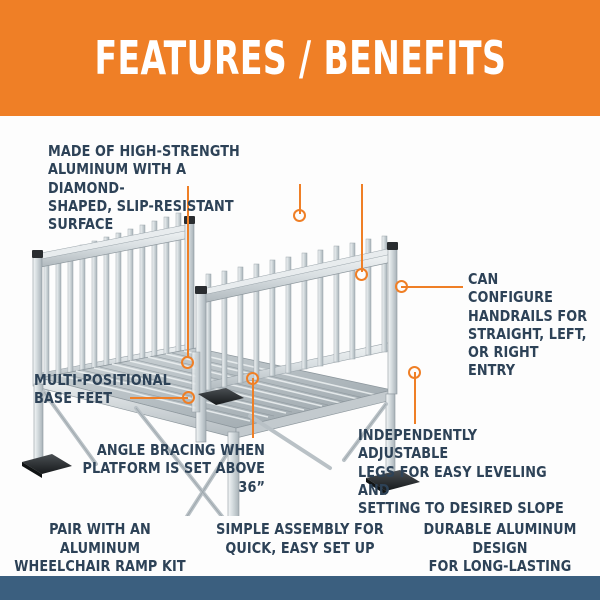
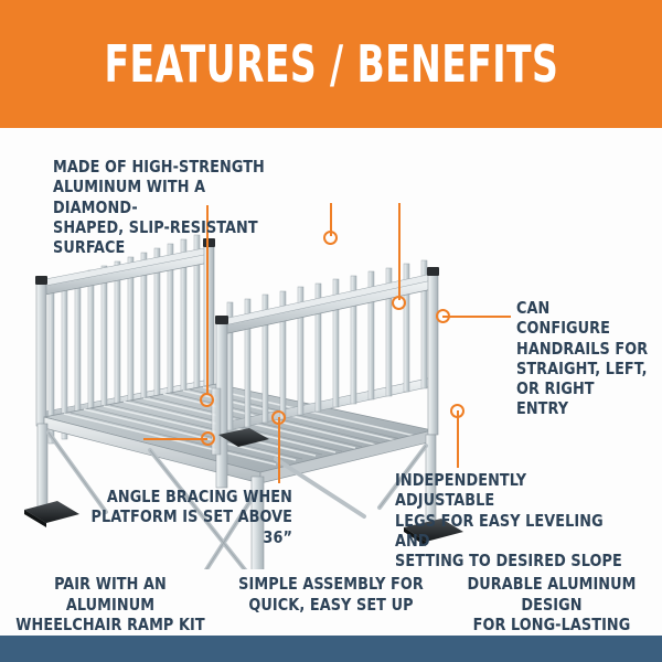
  FEATURES / BENEFITS
  MADE OF HIGH-STRENGTH
  ALUMINUM WITH A DIAMOND-
  SHAPED, SLIP-RESISTANT
  SURFACE
  CAN CONFIGURE
  HANDRAILS FOR
  STRAIGHT, LEFT,
  OR RIGHT ENTRY
- MULTI-POSITIONAL
- BASE FEET
  ANGLE BRACING WHEN
  PLATFORM IS SET ABOVE 36”
  INDEPENDENTLY ADJUSTABLE
  LEGS FOR EASY LEVELING AND
  SETTING TO DESIRED SLOPE
  PAIR WITH AN ALUMINUM
  WHEELCHAIR RAMP KIT
  SIMPLE ASSEMBLY FOR
  QUICK, EASY SET UP
  DURABLE ALUMINUM DESIGN
  FOR LONG-LASTING
